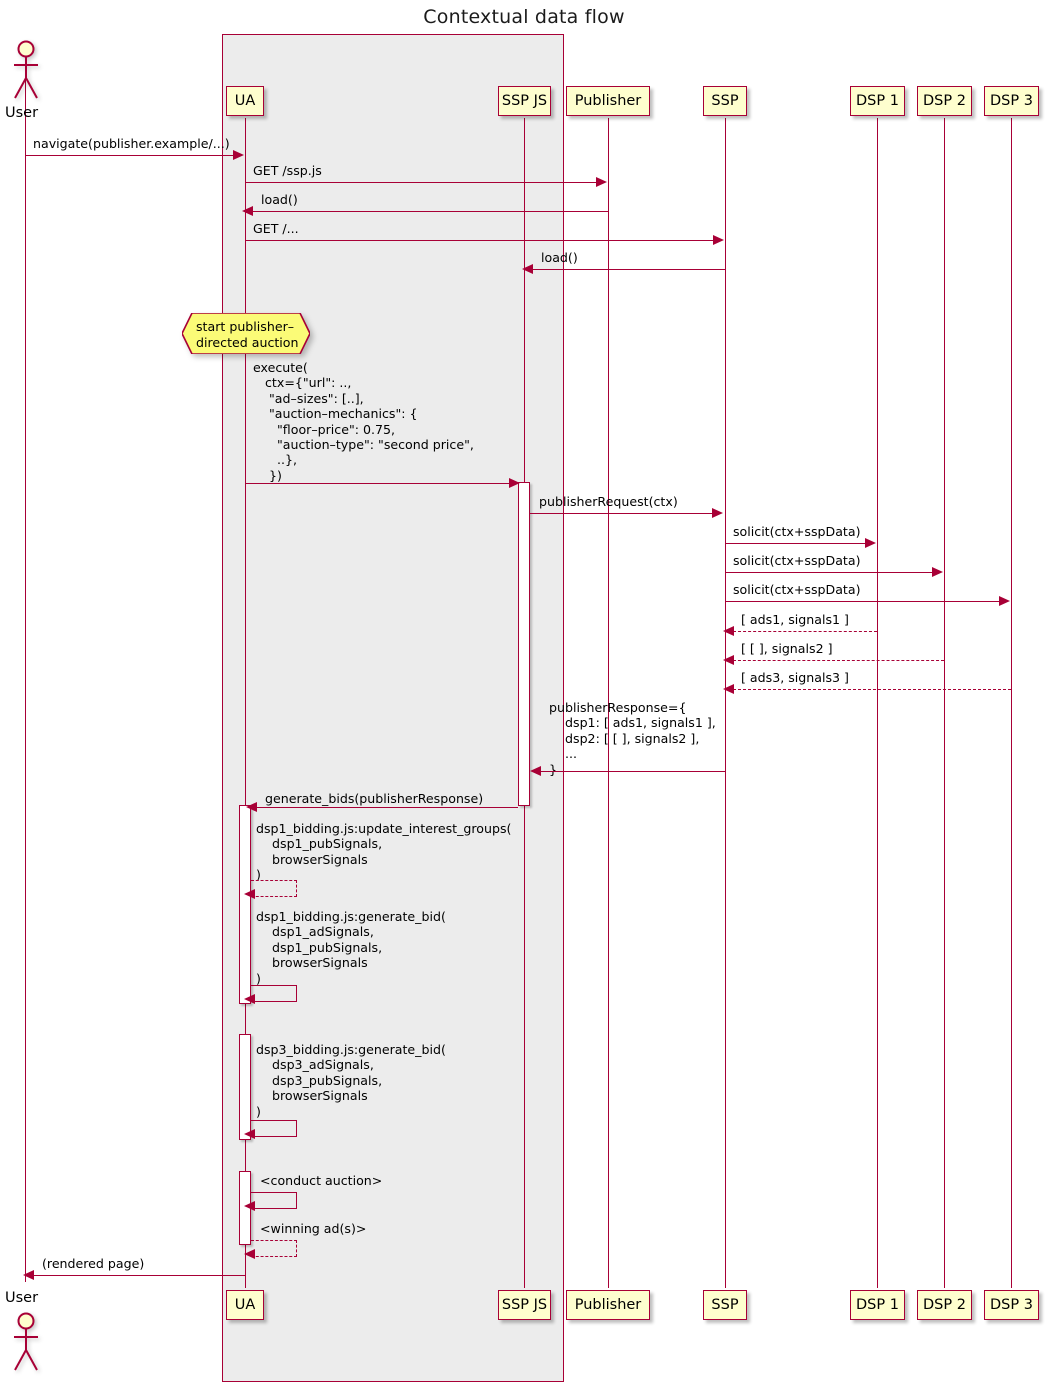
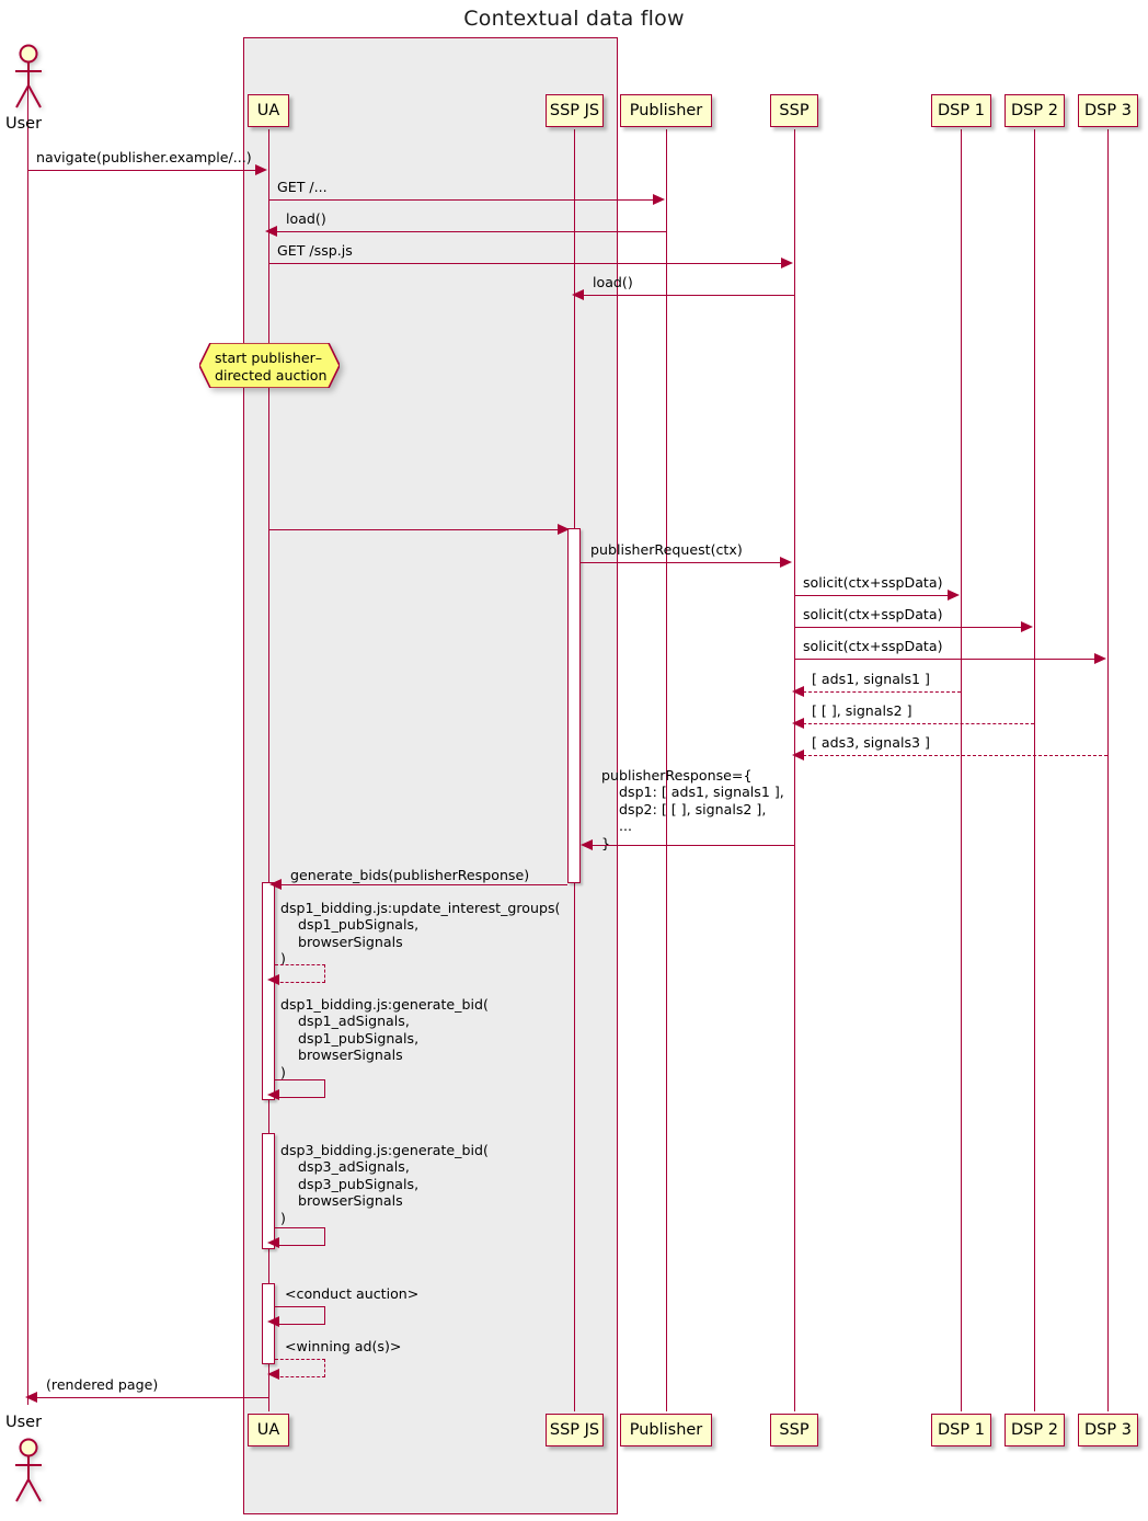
  Contextual data flow
  User
  UA
  SSP JS
  Publisher
  SSP
  DSP 1
  DSP 2
  DSP 3
  User
  UA
  SSP JS
  Publisher
  SSP
  DSP 1
  DSP 2
  DSP 3
  navigate(publisher.example/...)
- GET /ssp.js
+ GET /...
  load()
- GET /...
+ GET /ssp.js
  load()
  start publisher–
  directed auction
- execute(
- ctx={"url": ..,
- "ad–sizes": [..],
- "auction–mechanics": {
- "floor–price": 0.75,
- "auction–type": "second price",
- ..},
- })
  publisherRequest(ctx)
  solicit(ctx+sspData)
  solicit(ctx+sspData)
  solicit(ctx+sspData)
  [ ads1, signals1 ]
  [ [ ], signals2 ]
  [ ads3, signals3 ]
  publisherResponse={
  dsp1: [ ads1, signals1 ],
  dsp2: [ [ ], signals2 ],
  ...
  }
  generate_bids(publisherResponse)
  dsp1_bidding.js:update_interest_groups(
  dsp1_pubSignals,
  browserSignals
  )
  dsp1_bidding.js:generate_bid(
  dsp1_adSignals,
  dsp1_pubSignals,
  browserSignals
  )
  dsp3_bidding.js:generate_bid(
  dsp3_adSignals,
  dsp3_pubSignals,
  browserSignals
  )
  <conduct auction>
  <winning ad(s)>
  (rendered page)
